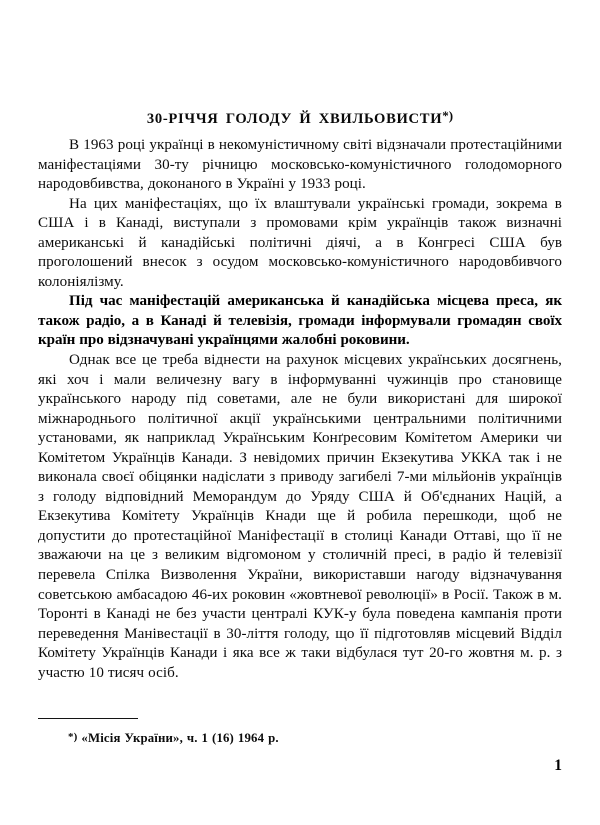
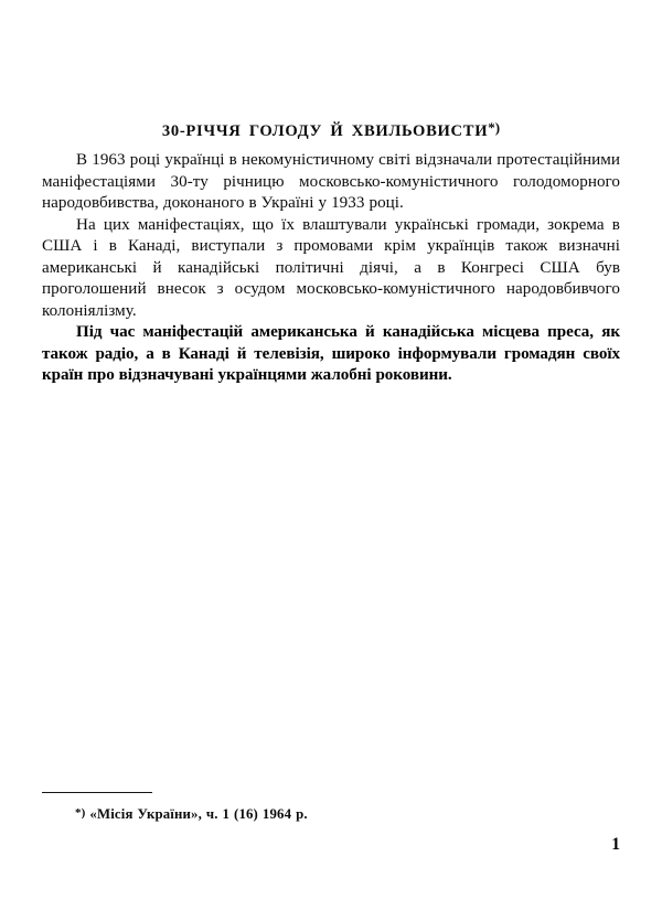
  30-РІЧЧЯ ГОЛОДУ Й ХВИЛЬОВИСТИ*)
  В 1963 році українці в некомуністичному світі відзначали протестаційними маніфестаціями 30-ту річницю московсько-комуністичного голодоморного народовбивства, доконаного в Україні у 1933 році.
  На цих маніфестаціях, що їх влаштували українські громади, зокрема в США і в Канаді, виступали з промовами крім українців також визначні американські й канадійські політичні діячі, а в Конгресі США був проголошений внесок з осудом московсько-комуністичного народовбивчого колоніялізму.
- Під час маніфестацій американська й канадійська місцева преса, як також радіо, а в Канаді й телевізія, громади інформували громадян своїх країн про відзначувані українцями жалобні роковини.
+ Під час маніфестацій американська й канадійська місцева преса, як також радіо, а в Канаді й телевізія, широко інформували громадян своїх країн про відзначувані українцями жалобні роковини.
- Однак все це треба віднести на рахунок місцевих українських досягнень, які хоч і мали величезну вагу в інформуванні чужинців про становище українського народу під советами, але не були використані для широкої міжнароднього політичної акції українськими центральними політичними установами, як наприклад Українським Конґресовим Комітетом Америки чи Комітетом Українців Канади. З невідомих причин Екзекутива УККА так і не виконала своєї обіцянки надіслати з приводу загибелі 7-ми мільйонів українців з голоду відповідний Меморандум до Уряду США й Об'єднаних Націй, а Екзекутива Комітету Українців Кнади ще й робила перешкоди, щоб не допустити до протестаційної Маніфестації в столиці Канади Оттаві, що її не зважаючи на це з великим відгомоном у столичній пресі, в радіо й телевізії перевела Спілка Визволення України, використавши нагоду відзначування советською амбасадою 46-их роковин «жовтневої революції» в Росії. Також в м. Торонті в Канаді не без участи централі КУК-у була поведена кампанія проти переведення Манівестації в 30-ліття голоду, що її підготовляв місцевий Відділ Комітету Українців Канади і яка все ж таки відбулася тут 20-го жовтня м. р. з участю 10 тисяч осіб.
  *) «Місія України», ч. 1 (16) 1964 р.
  1
